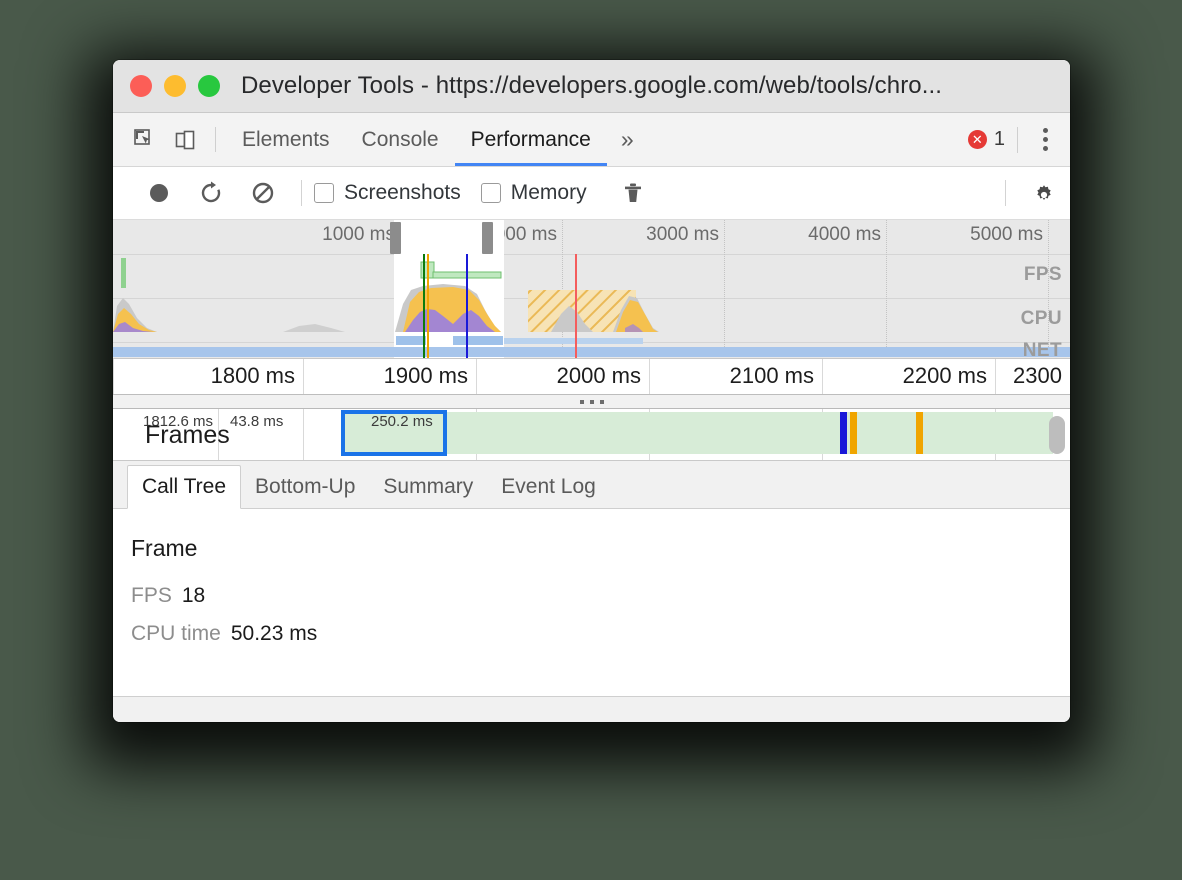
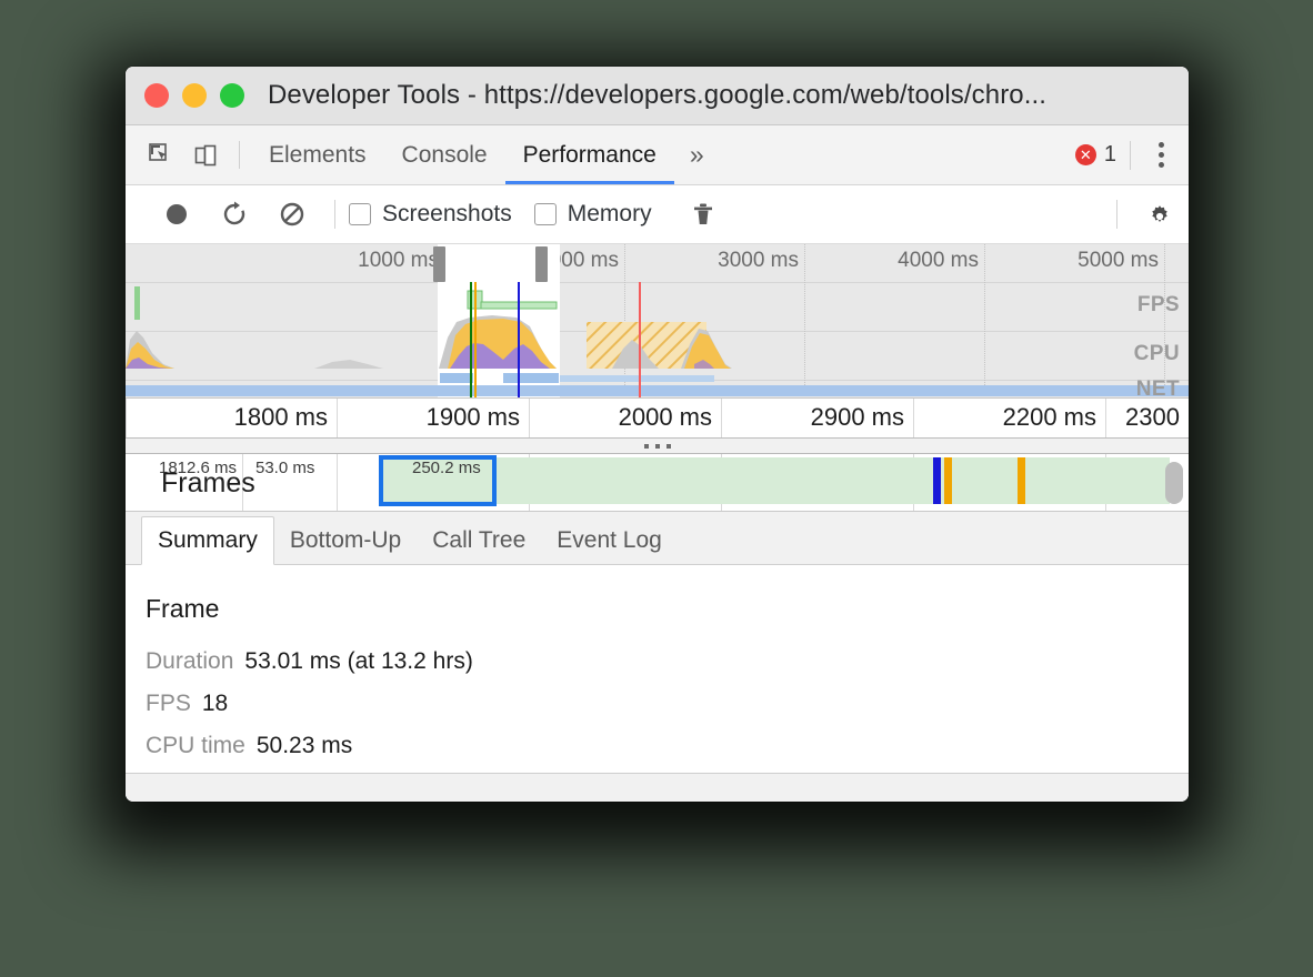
  Developer Tools - https://developers.google.com/web/tools/chro...
  Elements
  Console
  Performance
  »
  ✕
  1
  Screenshots
  Memory
  1000 m
  3000 ms
  4000 ms
  5000 ms
  FPS
  CPU
  NET
  1800 ms
  1900 ms
  2000 ms
- 2100 ms
+ 2900 ms
  2200 ms
  2300
  250.2 ms
  1812.6 ms
- 43.8 ms
+ 53.0 ms
  Frames
- Call Tree
+ Summary
  Bottom-Up
- Summary
+ Call Tree
  Event Log
  Frame
+ Duration
+ 53.01 ms (at 13.2 hrs)
  FPS
  18
  CPU time
  50.23 ms
